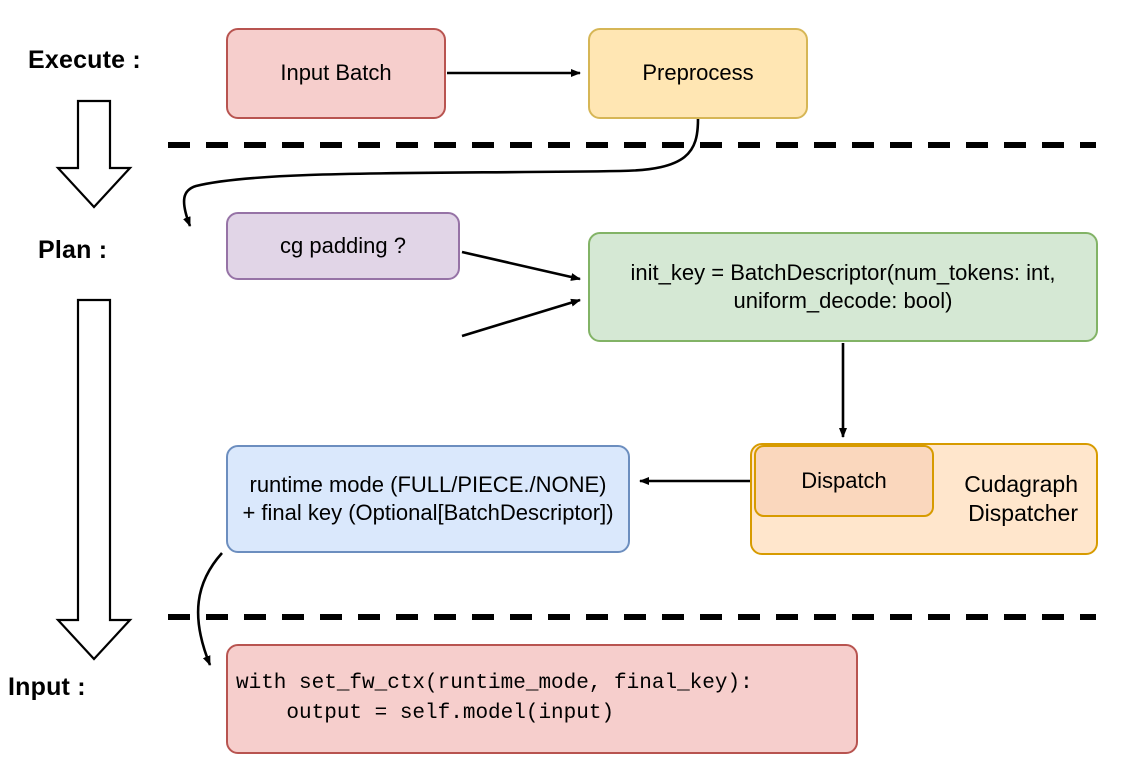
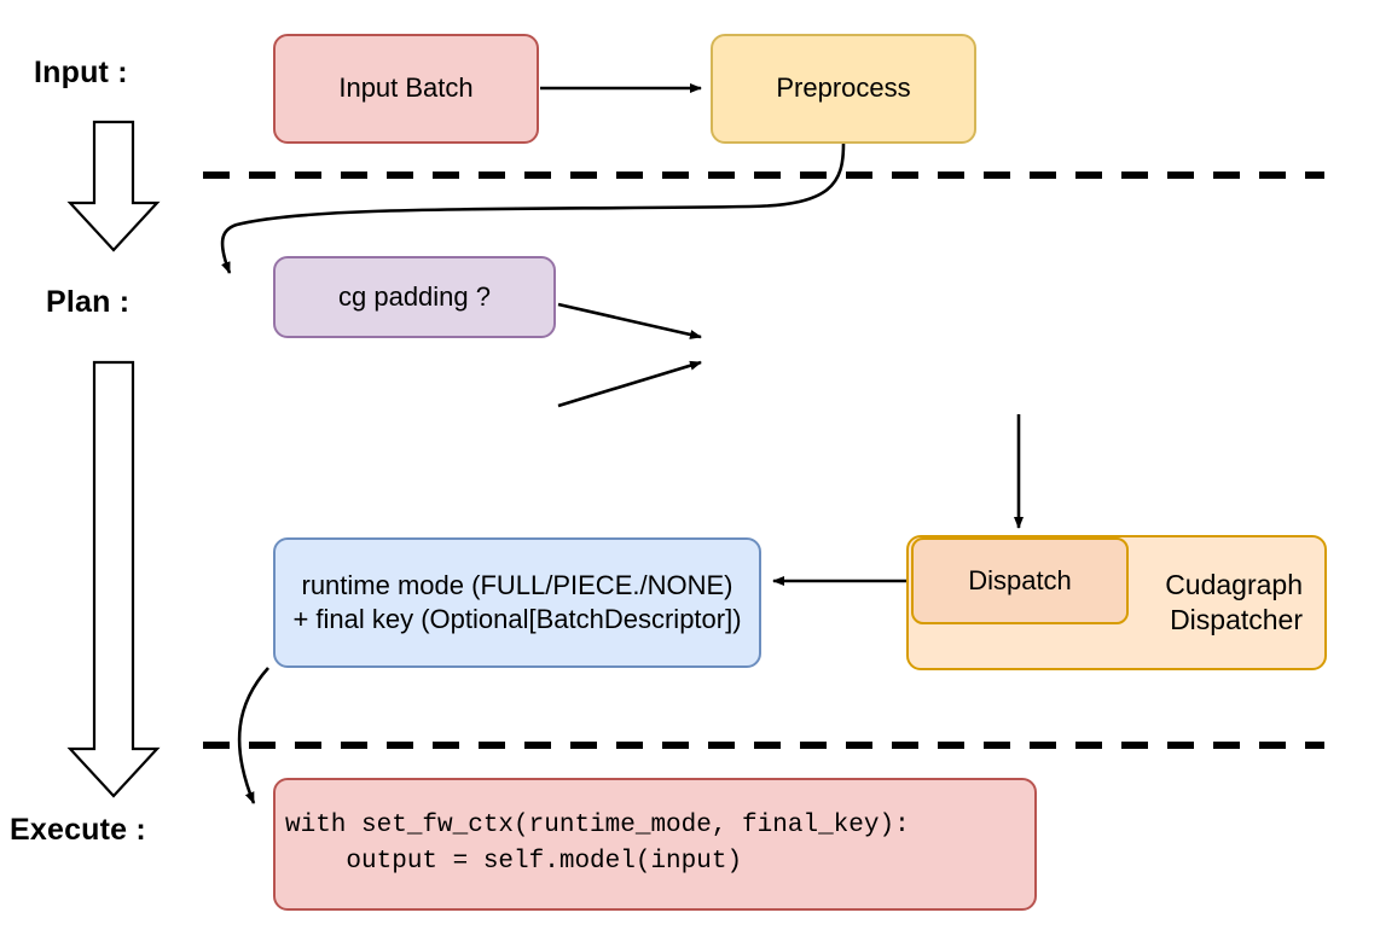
- Execute :
+ Input :
  Plan :
- Input :
+ Execute :
  Input Batch
  Preprocess
  cg padding ?
- init_key = BatchDescriptor(num_tokens: int,
- uniform_decode: bool)
  Cudagraph
  Dispatcher
  Dispatch
  runtime mode (FULL/PIECE./NONE)
  + final key (Optional[BatchDescriptor])
  with set_fw_ctx(runtime_mode, final_key):
  output = self.model(input)
